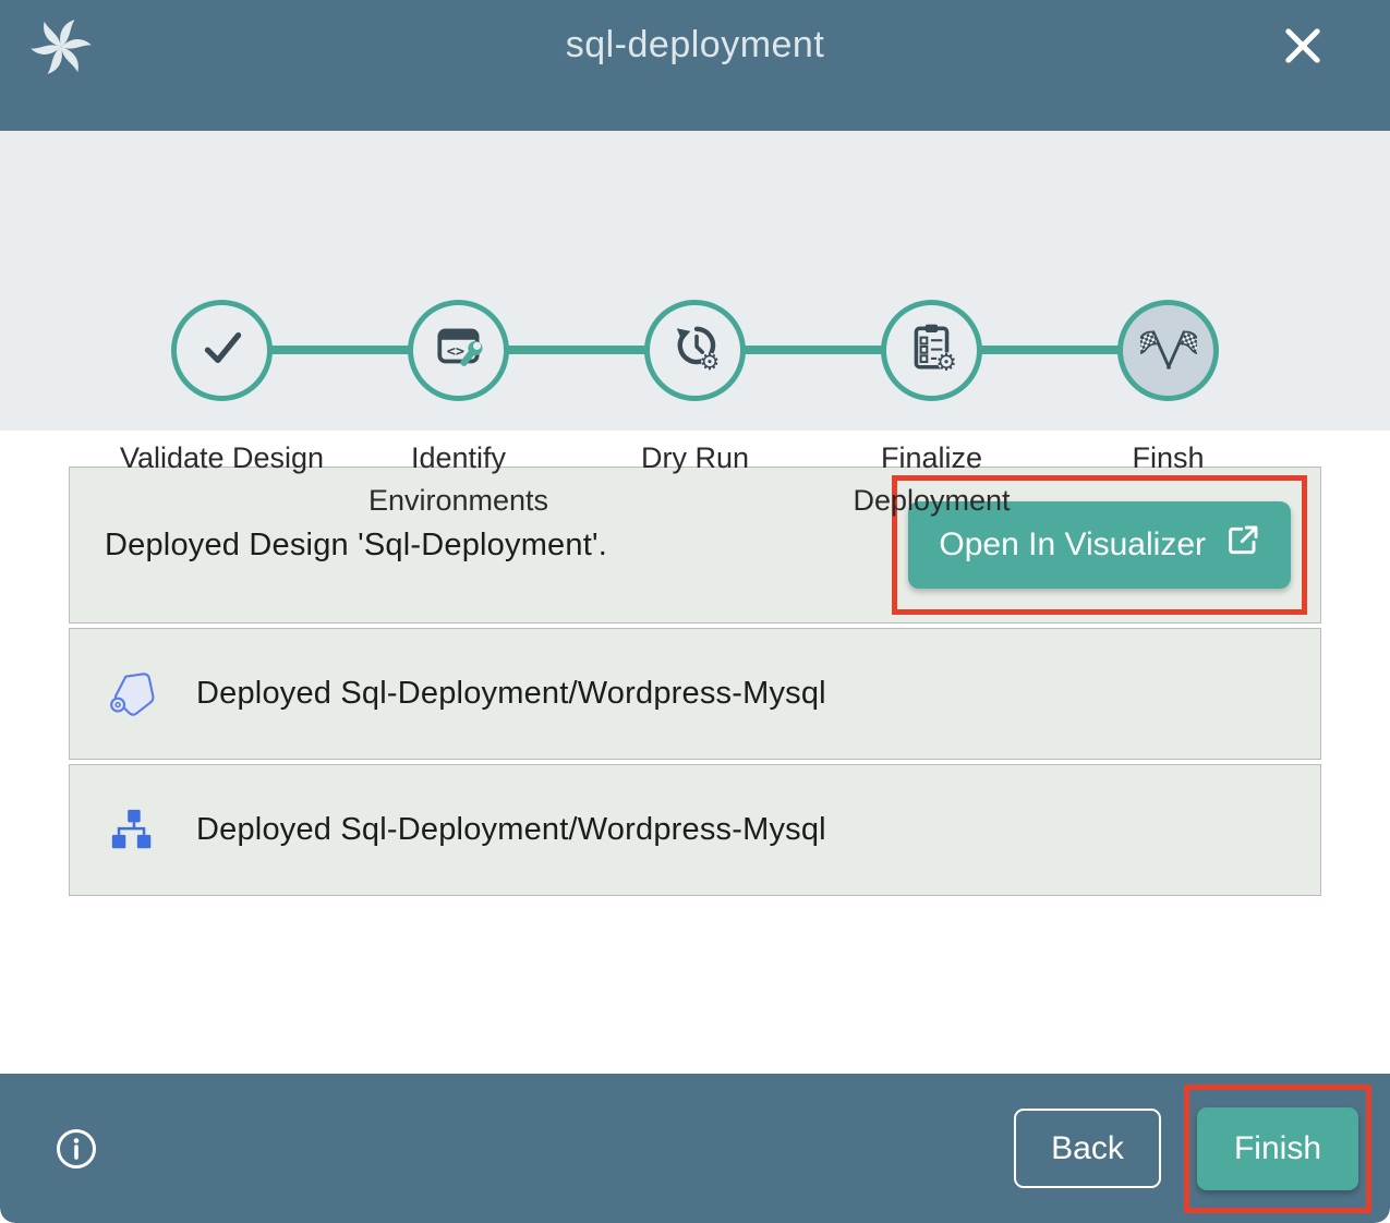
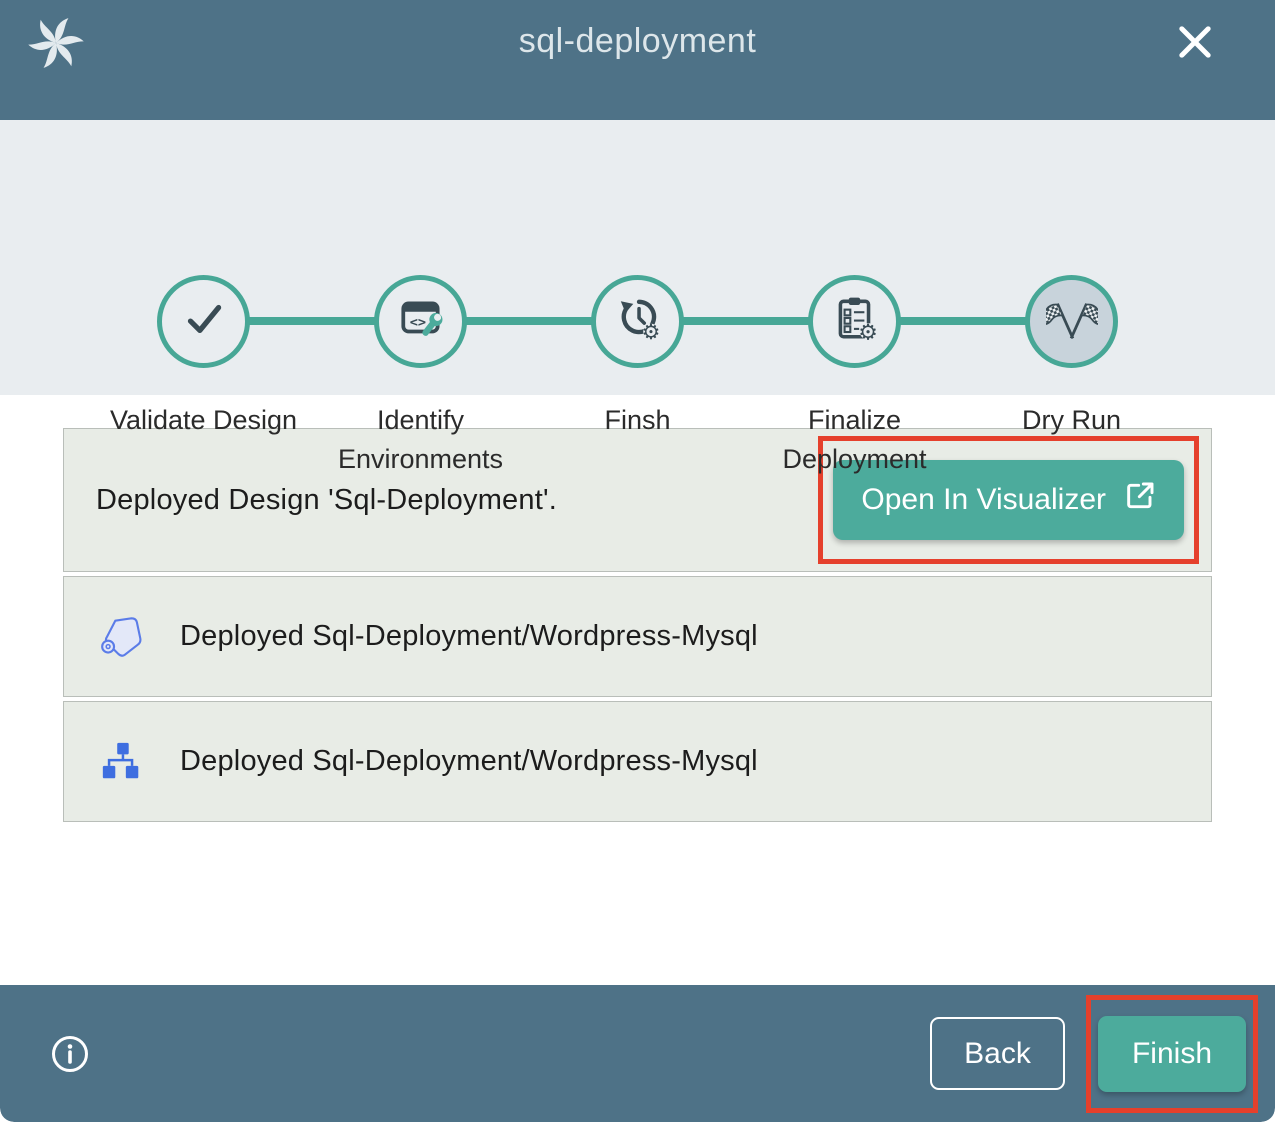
  sql-deployment
  Validate Design
  <>
  Identify Environments
  ⚙
- Dry Run
+ Finsh
  ⚙
  Finalize Deployment
- Finsh
+ Dry Run
  Deployed Design 'Sql-Deployment'.
  Open In Visualizer
  Deployed Sql-Deployment/Wordpress-Mysql
  Deployed Sql-Deployment/Wordpress-Mysql
  Back
  Finish
